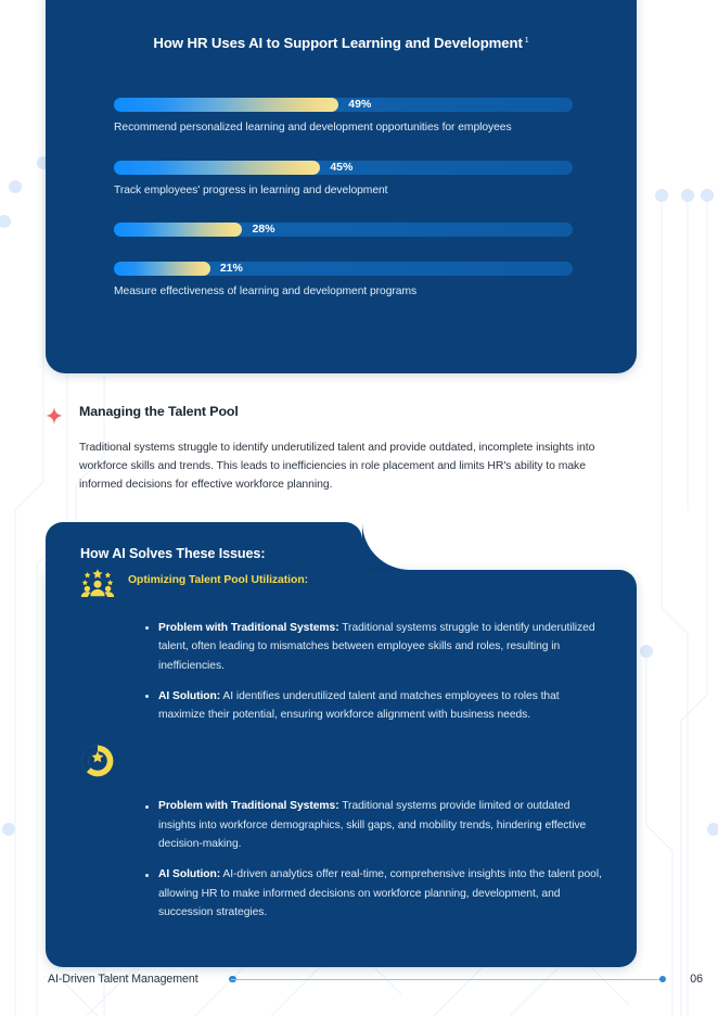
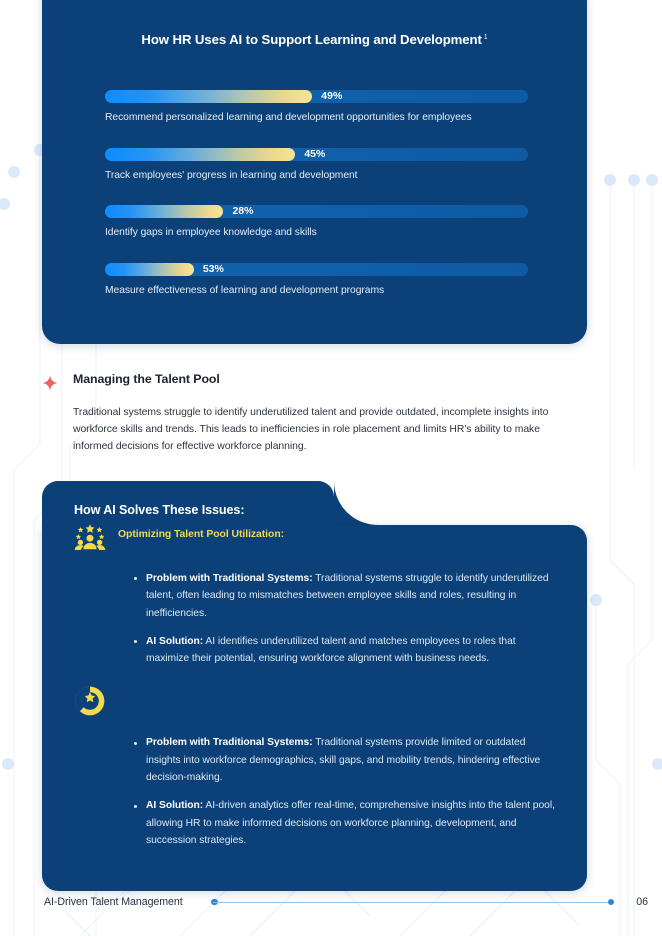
  How HR Uses AI to Support Learning and Development
  49%
  Recommend personalized learning and development opportunities for employees
  45%
  Track employees' progress in learning and development
  28%
+ Identify gaps in employee knowledge and skills
- 21%
+ 53%
  Measure effectiveness of learning and development programs
  Managing the Talent Pool
  Traditional systems struggle to identify underutilized talent and provide outdated, incomplete insights into workforce skills and trends. This leads to inefficiencies in role placement and limits HR's ability to make informed decisions for effective workforce planning.
  How AI Solves These Issues:
  Optimizing Talent Pool Utilization:
  Problem with Traditional Systems: Traditional systems struggle to identify underutilized talent, often leading to mismatches between employee skills and roles, resulting in inefficiencies.
  AI Solution: AI identifies underutilized talent and matches employees to roles that maximize their potential, ensuring workforce alignment with business needs.
  Problem with Traditional Systems: Traditional systems provide limited or outdated insights into workforce demographics, skill gaps, and mobility trends, hindering effective decision-making.
  AI Solution: AI-driven analytics offer real-time, comprehensive insights into the talent pool, allowing HR to make informed decisions on workforce planning, development, and succession strategies.
  AI-Driven Talent Management
  06
